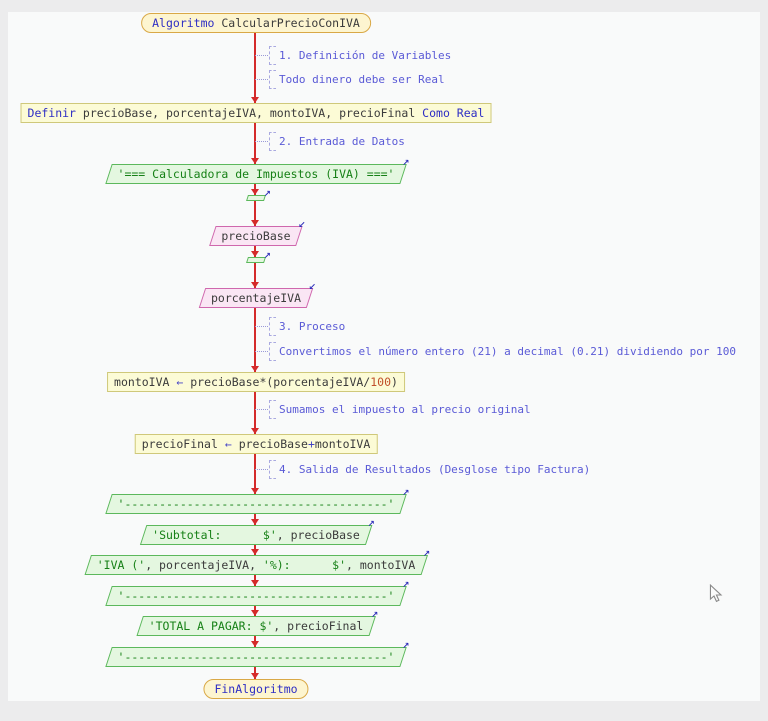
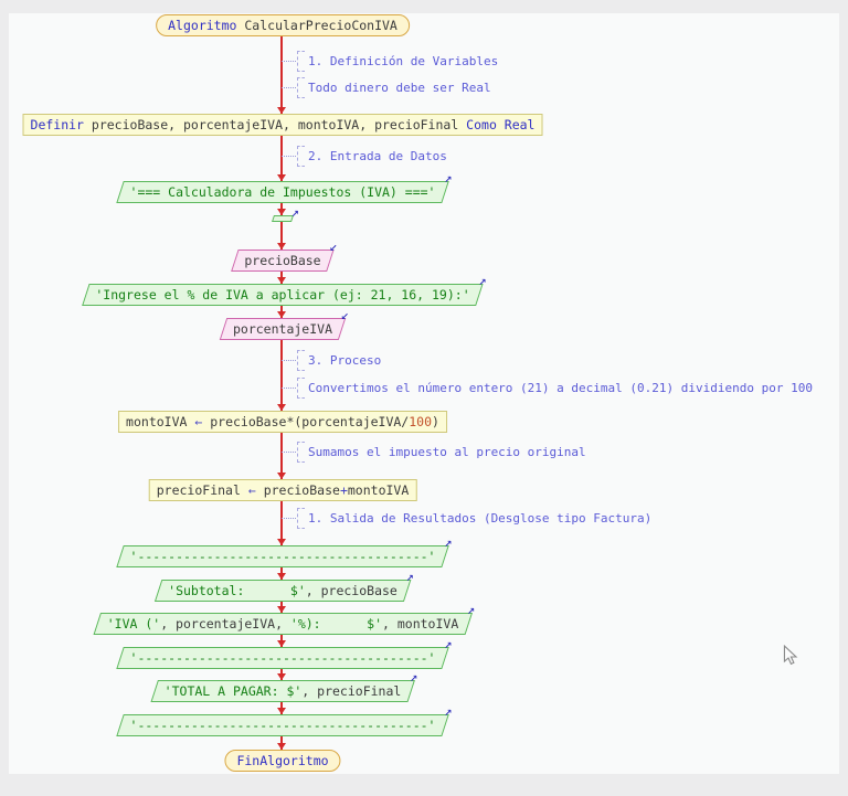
  Algoritmo CalcularPrecioConIVA
  1. Definición de Variables
  Todo dinero debe ser Real
  Definir precioBase, porcentajeIVA, montoIVA, precioFinal Como Real
  2. Entrada de Datos
  '=== Calculadora de Impuestos (IVA) ==='
  ↗
  ↗
  precioBase
  ↙
+ 'Ingrese el % de IVA a aplicar (ej: 21, 16, 19):'
  ↗
  porcentajeIVA
  ↙
  3. Proceso
  Convertimos el número entero (21) a decimal (0.21) dividiendo por 100
  montoIVA ← precioBase*(porcentajeIVA/100)
  Sumamos el impuesto al precio original
  precioFinal ← precioBase+montoIVA
- 4. Salida de Resultados (Desglose tipo Factura)
+ 1. Salida de Resultados (Desglose tipo Factura)
  '--------------------------------------'
  ↗
  'Subtotal: $', precioBase
  ↗
  'IVA (', porcentajeIVA, '%): $', montoIVA
  ↗
  '--------------------------------------'
  ↗
  'TOTAL A PAGAR: $', precioFinal
  ↗
  '--------------------------------------'
  ↗
  FinAlgoritmo
